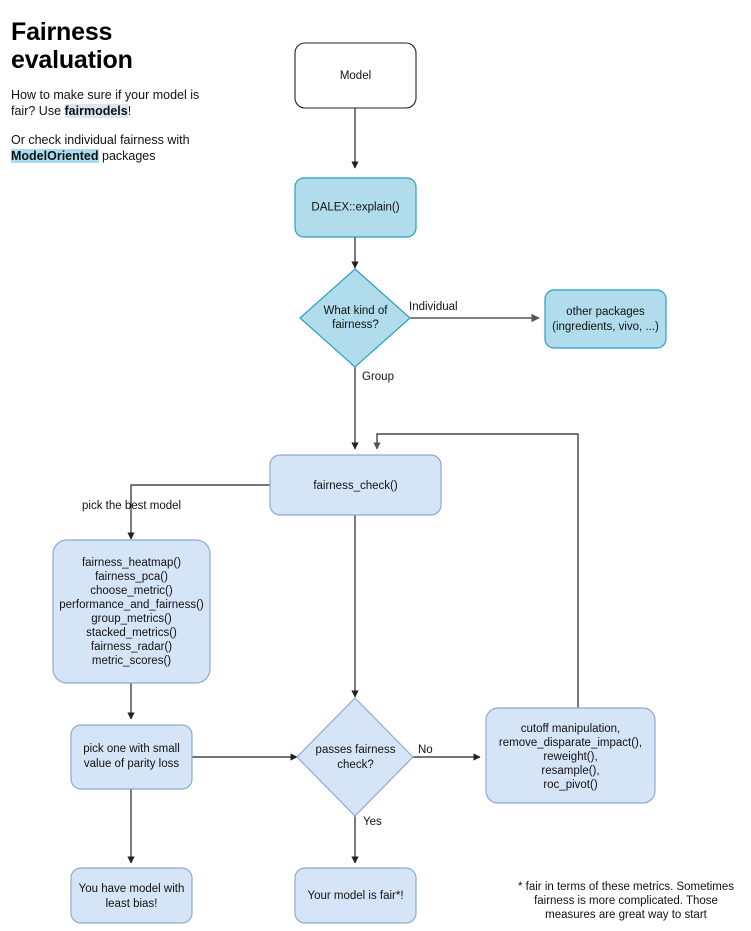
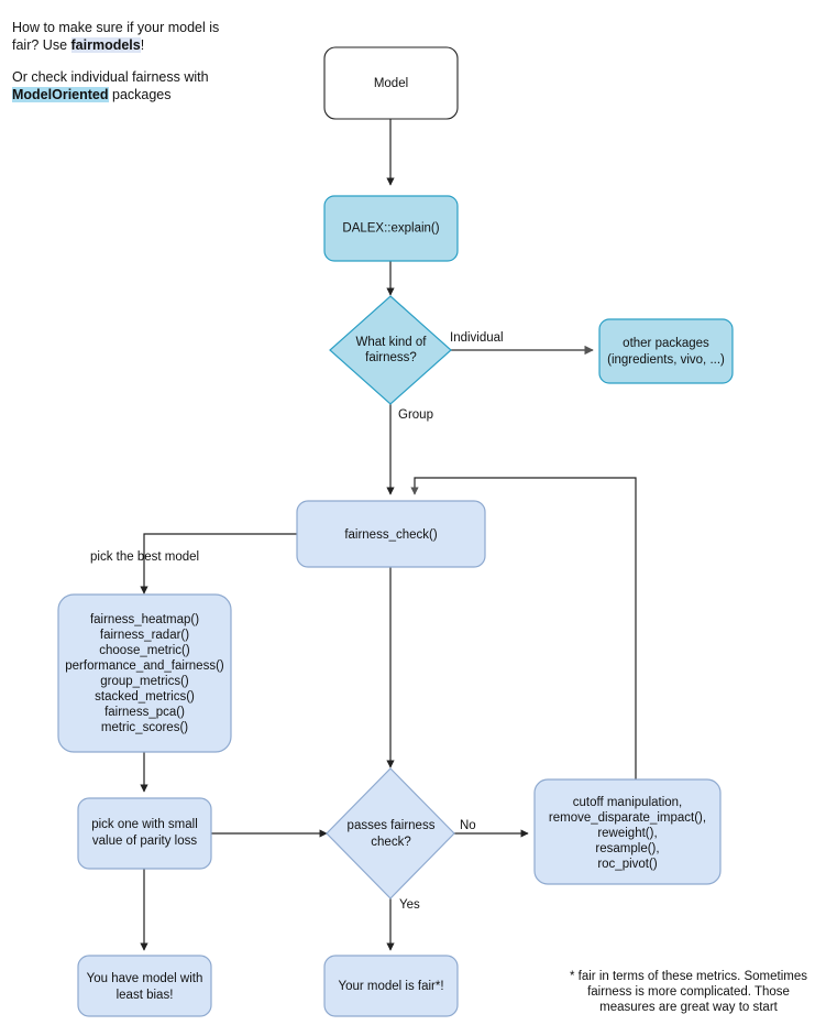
- Fairness evaluation
  How to make sure if your model is fair? Use fairmodels!
  Or check individual fairness with ModelOriented packages
  Model
  DALEX::explain()
  What kind of
  fairness?
  other packages
  (ingredients, vivo, ...)
  fairness_check()
  fairness_heatmap()
- fairness_pca()
+ fairness_radar()
  choose_metric()
  performance_and_fairness()
  group_metrics()
  stacked_metrics()
- fairness_radar()
+ fairness_pca()
  metric_scores()
  pick one with small
  value of parity loss
  passes fairness
  check?
  cutoff manipulation,
  remove_disparate_impact(),
  reweight(),
  resample(),
  roc_pivot()
  You have model with
  least bias!
  Your model is fair*!
  Individual
  Group
  pick the best model
  No
  Yes
  * fair in terms of these metrics. Sometimes
  fairness is more complicated. Those
  measures are great way to start
